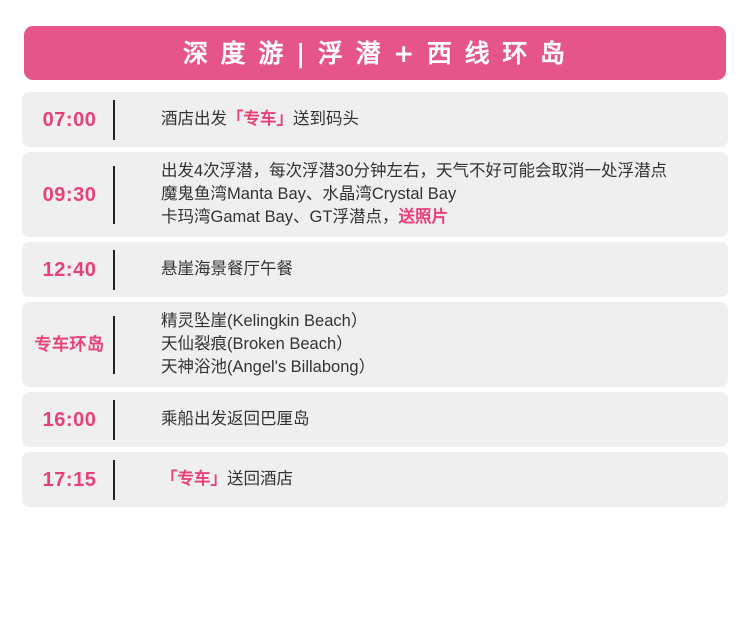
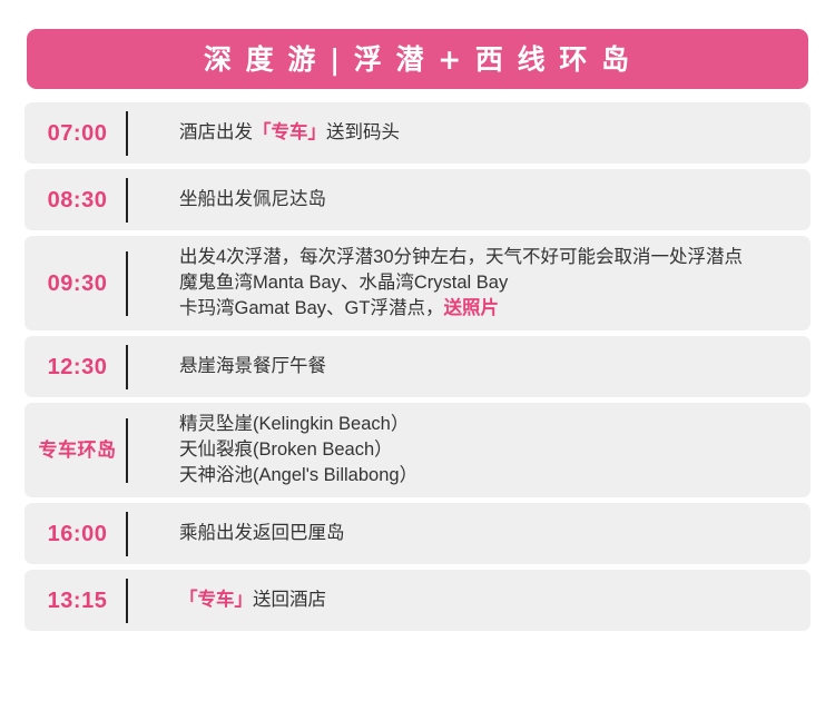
  深 度 游 | 浮 潜 + 西 线 环 岛
  07:00
  酒店出发「专车」送到码头
+ 08:30
+ 坐船出发佩尼达岛
  09:30
  出发4次浮潜，每次浮潜30分钟左右，天气不好可能会取消一处浮潜点
  魔鬼鱼湾Manta Bay、水晶湾Crystal Bay
  卡玛湾Gamat Bay、GT浮潜点，送照片
- 12:40
+ 12:30
  悬崖海景餐厅午餐
  专车环岛
  精灵坠崖(Kelingkin Beach）
  天仙裂痕(Broken Beach）
  天神浴池(Angel's Billabong）
  16:00
  乘船出发返回巴厘岛
- 17:15
+ 13:15
  「专车」送回酒店
